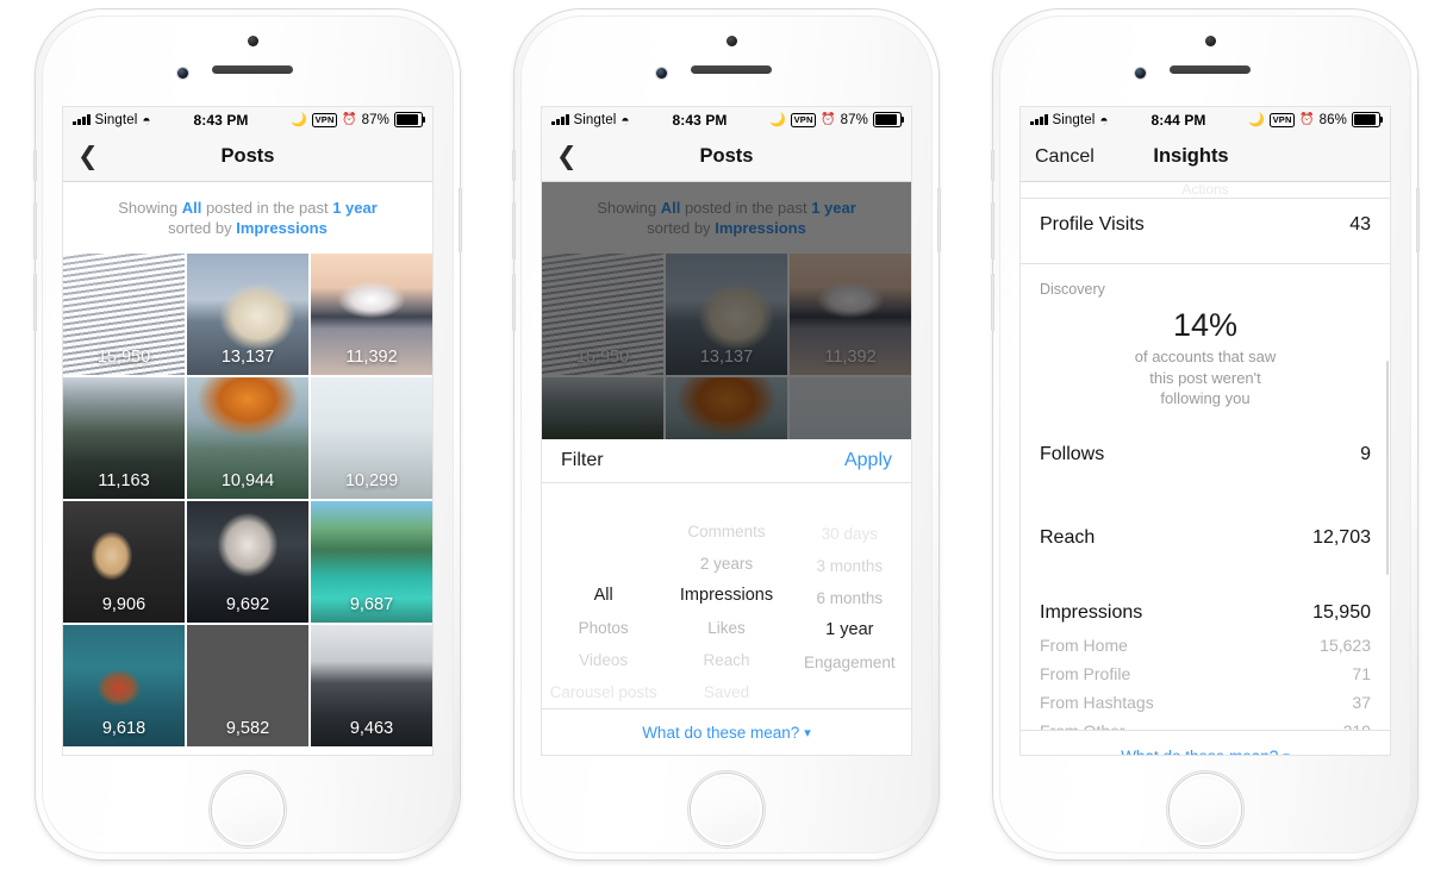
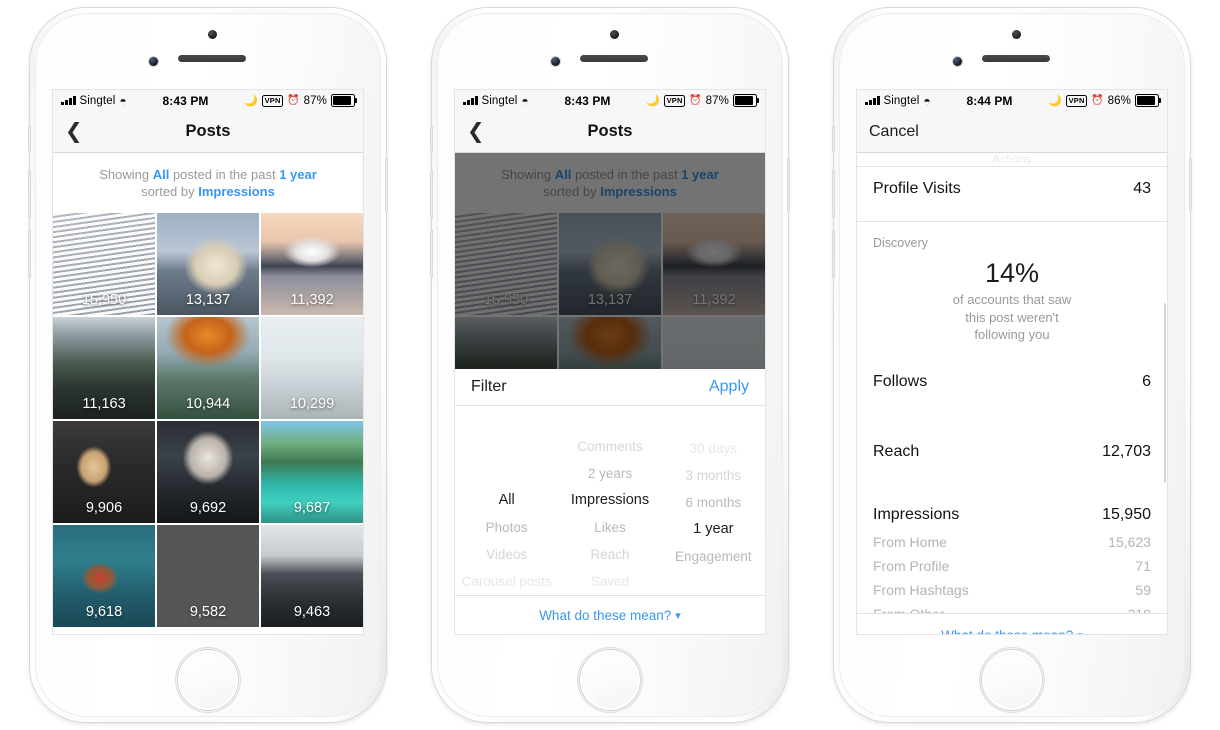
  Singtel
  ◓
  8:43 PM
  🌙
  VPN
  ⏰
  87%
  ❮
  Posts
  Showing All posted in the past 1 year
  sorted by Impressions
  15,950
  13,137
  11,392
  11,163
  10,944
  10,299
  9,906
  9,692
  9,687
  9,618
  9,582
  9,463
  Singtel
  ◓
  8:43 PM
  🌙
  VPN
  ⏰
  87%
  ❮
  Posts
  Showing All posted in the past 1 year
  sorted by Impressions
  15,950
  13,137
  11,392
  Filter
  Apply
  All
  Photos
  Videos
  Carousel posts
  Comments
  2 years
  Impressions
  Likes
  Reach
  Saved
  30 days
  3 months
  6 months
  1 year
  Engagement
  What do these mean?
  ▾
  Singtel
  ◓
  8:44 PM
  🌙
  VPN
  ⏰
  86%
  Cancel
- Insights
  Actions
  Profile Visits
  43
  Discovery
  14%
  of accounts that saw
  this post weren't
  following you
  Follows
- 9
+ 6
  Reach
  12,703
  Impressions
  15,950
  From Home
  15,623
  From Profile
  71
  From Hashtags
- 37
+ 59
